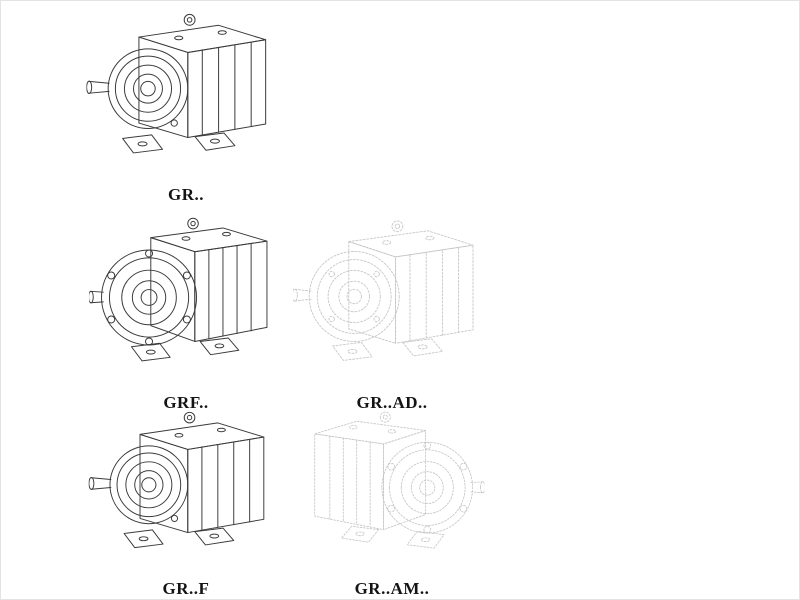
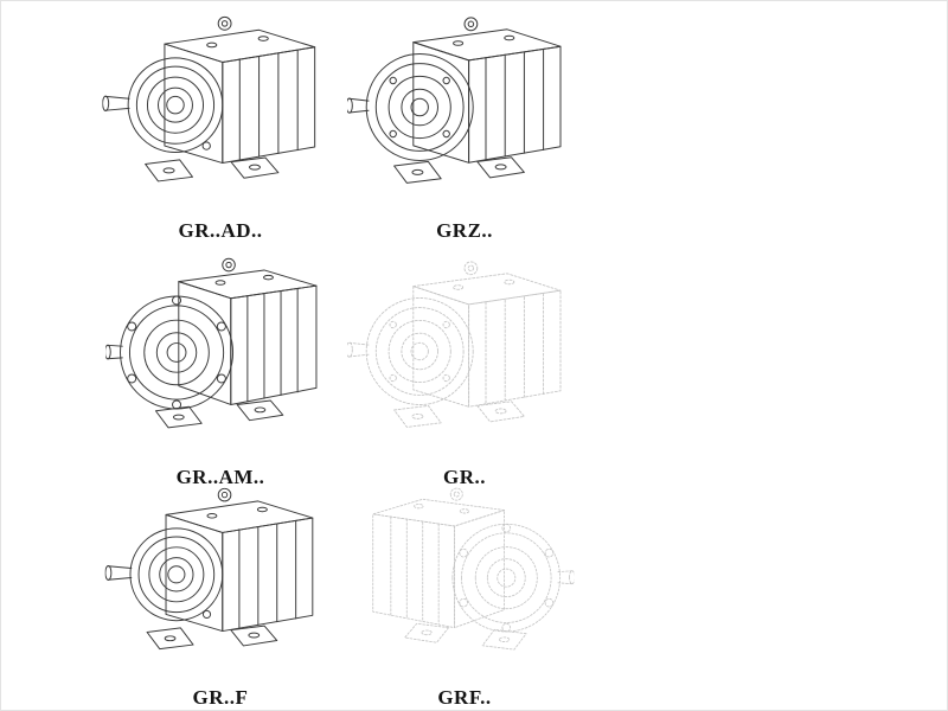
- GR..
+ GR..AD..
+ GRZ..
- GRF..
+ GR..AM..
- GR..AD..
+ GR..
  GR..F
- GR..AM..
+ GRF..
